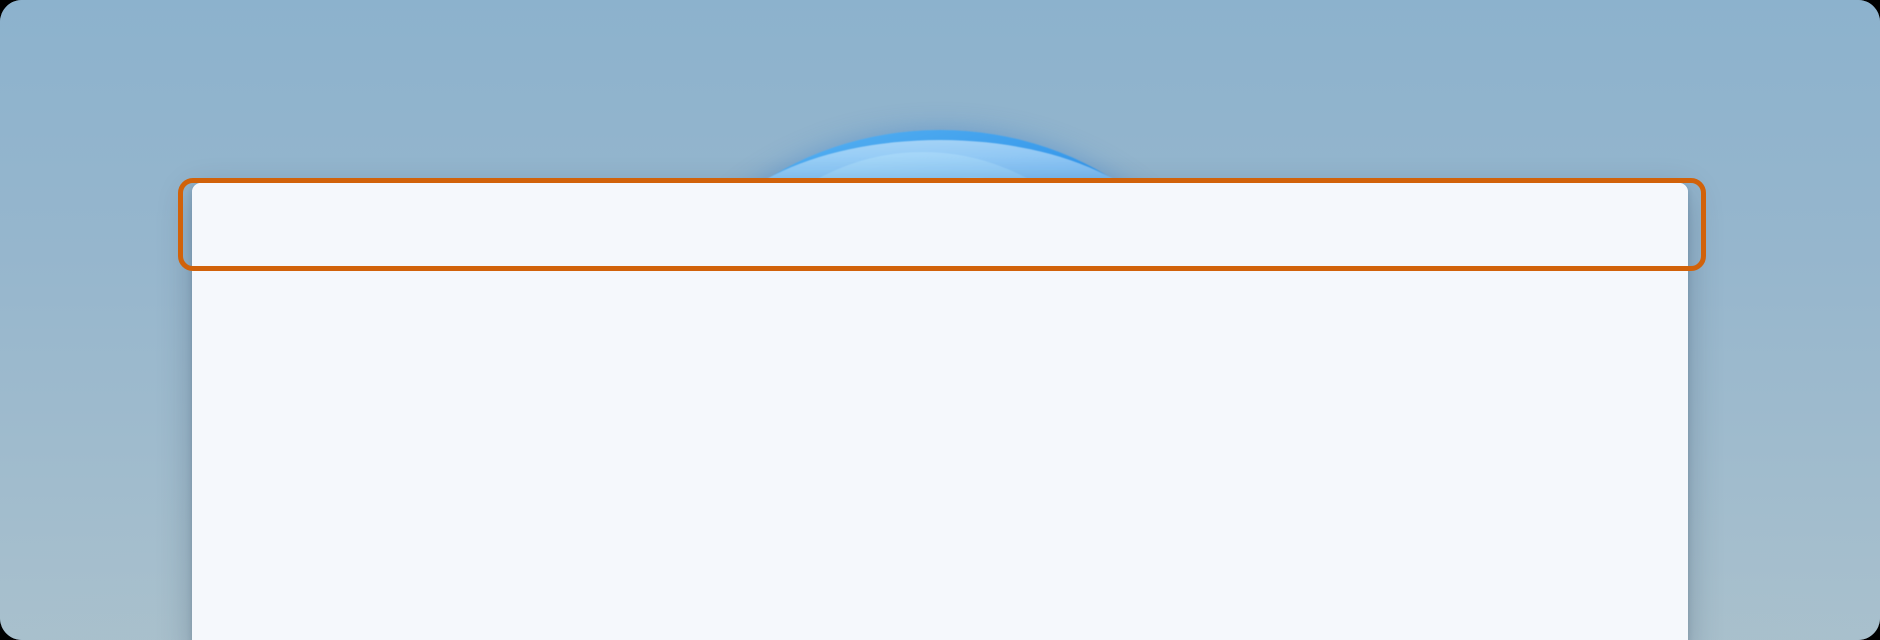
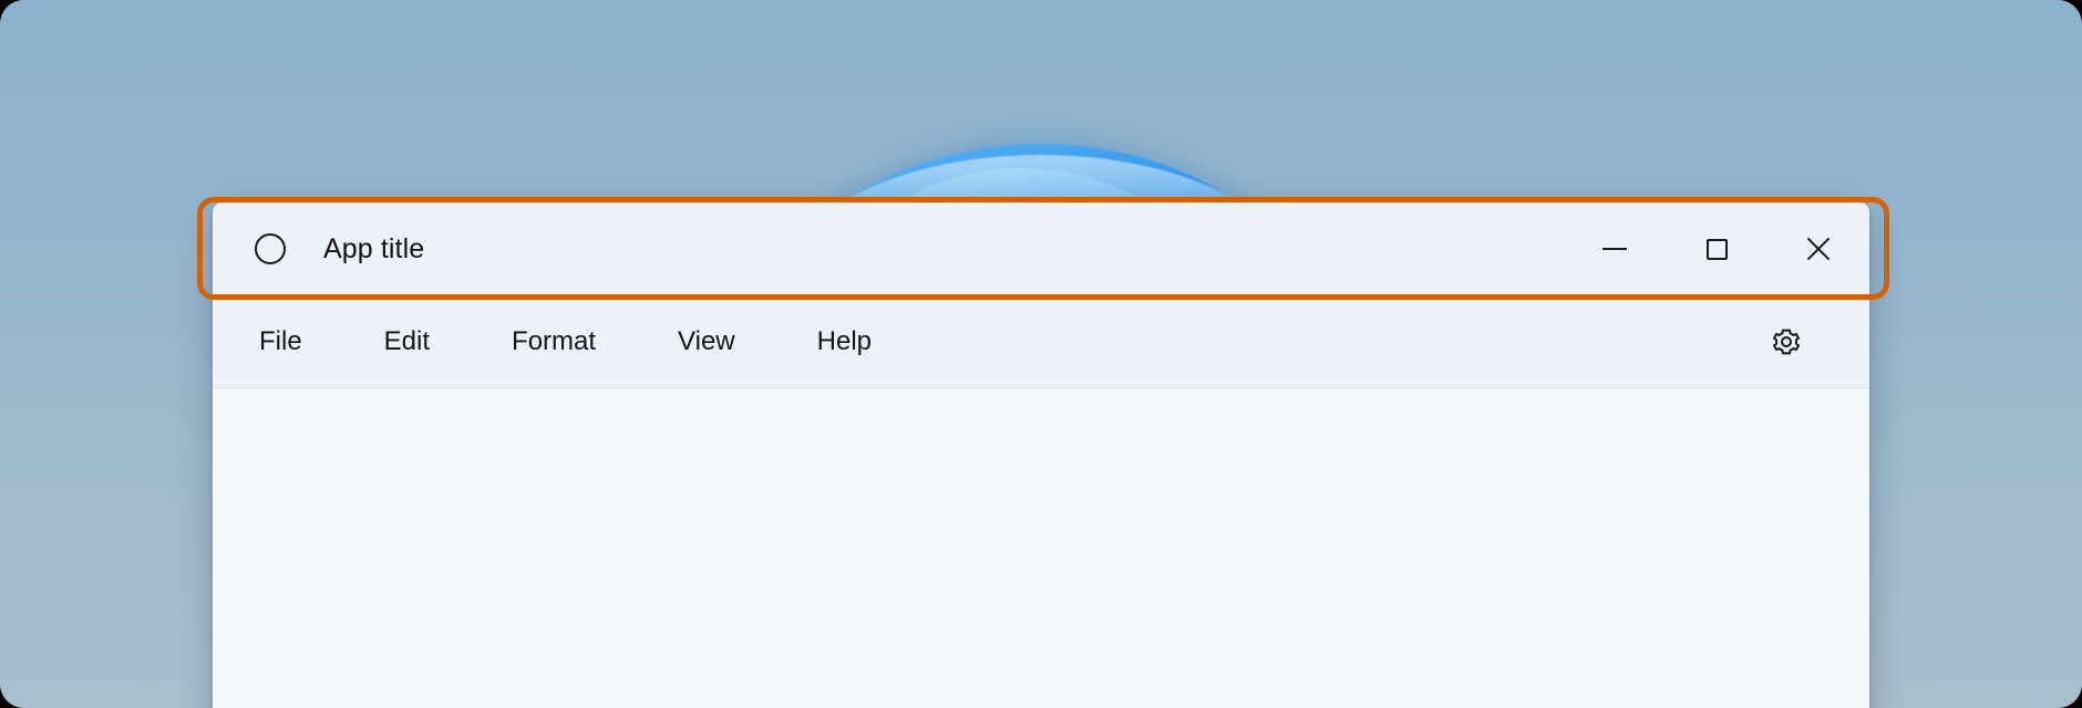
+ App title
+ File
+ Edit
+ Format
+ View
+ Help
